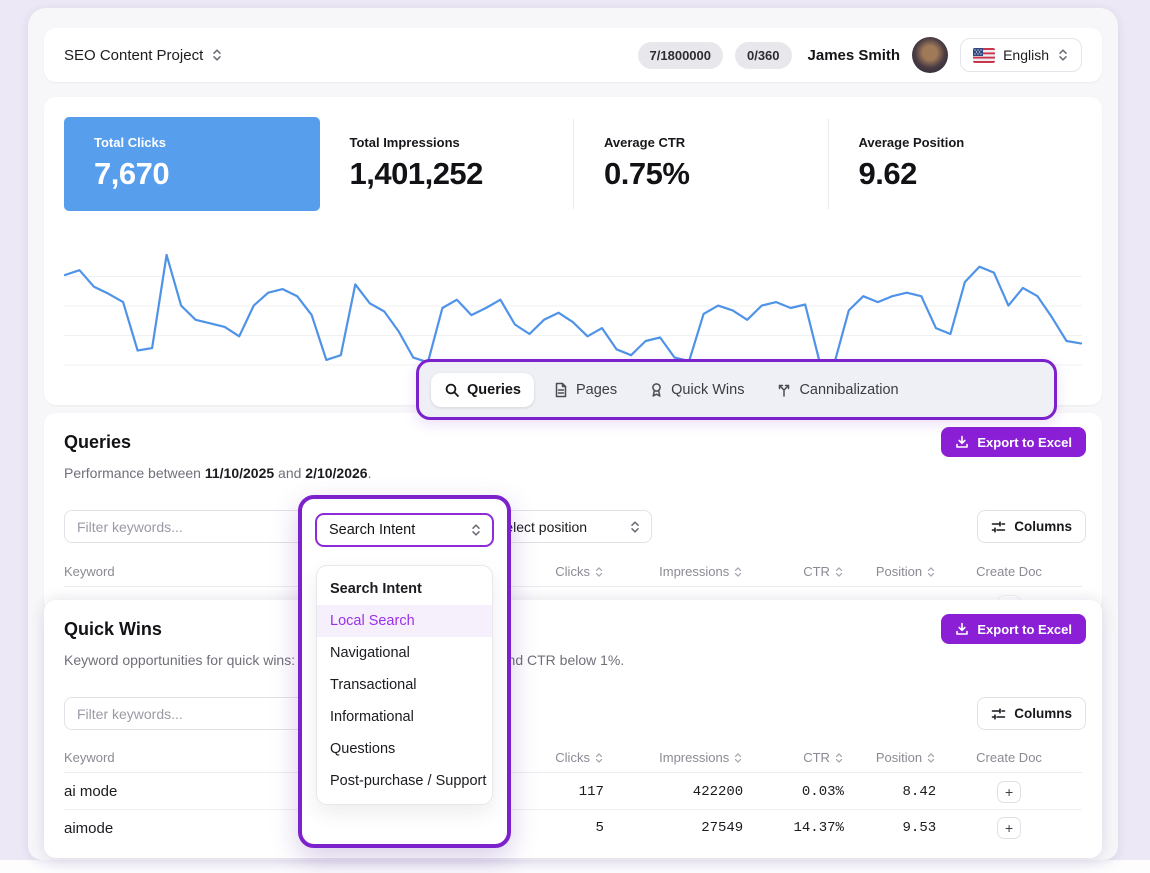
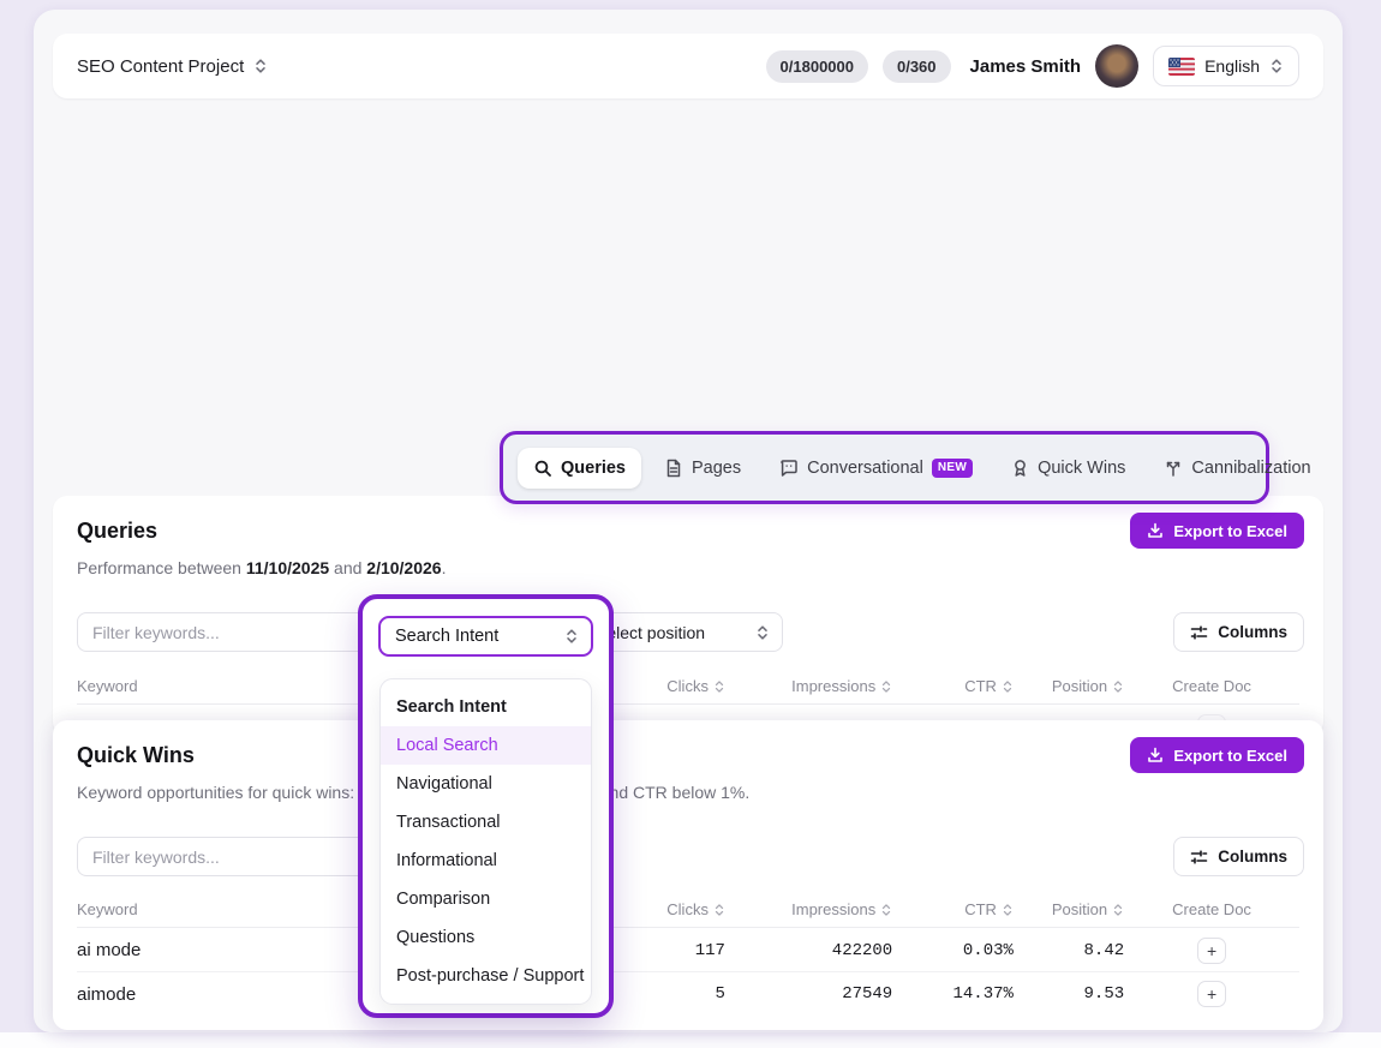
  SEO Content Project
- 7/1800000
+ 0/1800000
  0/360
  James Smith
  English
- Total Clicks
- 7,670
- Total Impressions
- 1,401,252
- Average CTR
- 0.75%
- Average Position
- 9.62
  Queries
  Pages
+ Conversational
+ NEW
  Quick Wins
  Cannibalization
  Queries
  Performance between 11/10/2025 and 2/10/2026.
  Export to Excel
  Filter keywords...
  lect position
  Columns
  Keyword
  Clicks
  Impressions
  CTR
  Position
  Create Doc
  Quick Wins
  Export to Excel
  Filter keywords...
  Columns
  Keyword
  Clicks
  Impressions
  CTR
  Position
  Create Doc
  ai mode
  117
  422200
  0.03%
  8.42
  +
  aimode
  5
  27549
  14.37%
  9.53
  +
  Search Intent
  Search Intent
  Local Search
  Navigational
  Transactional
  Informational
+ Comparison
  Questions
  Post-purchase / Support
